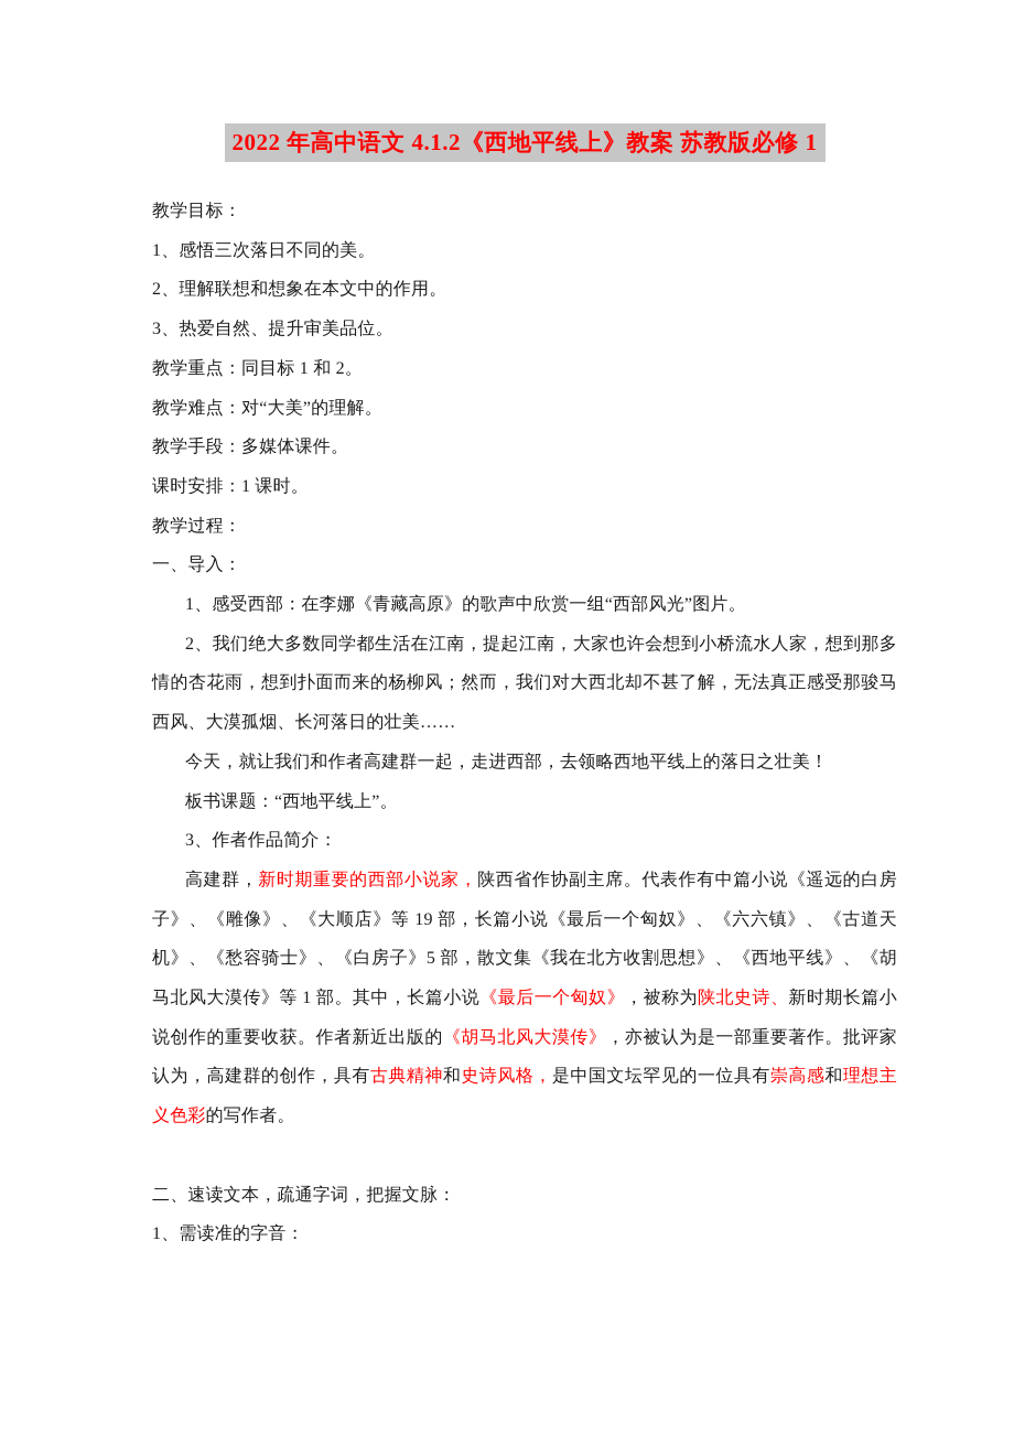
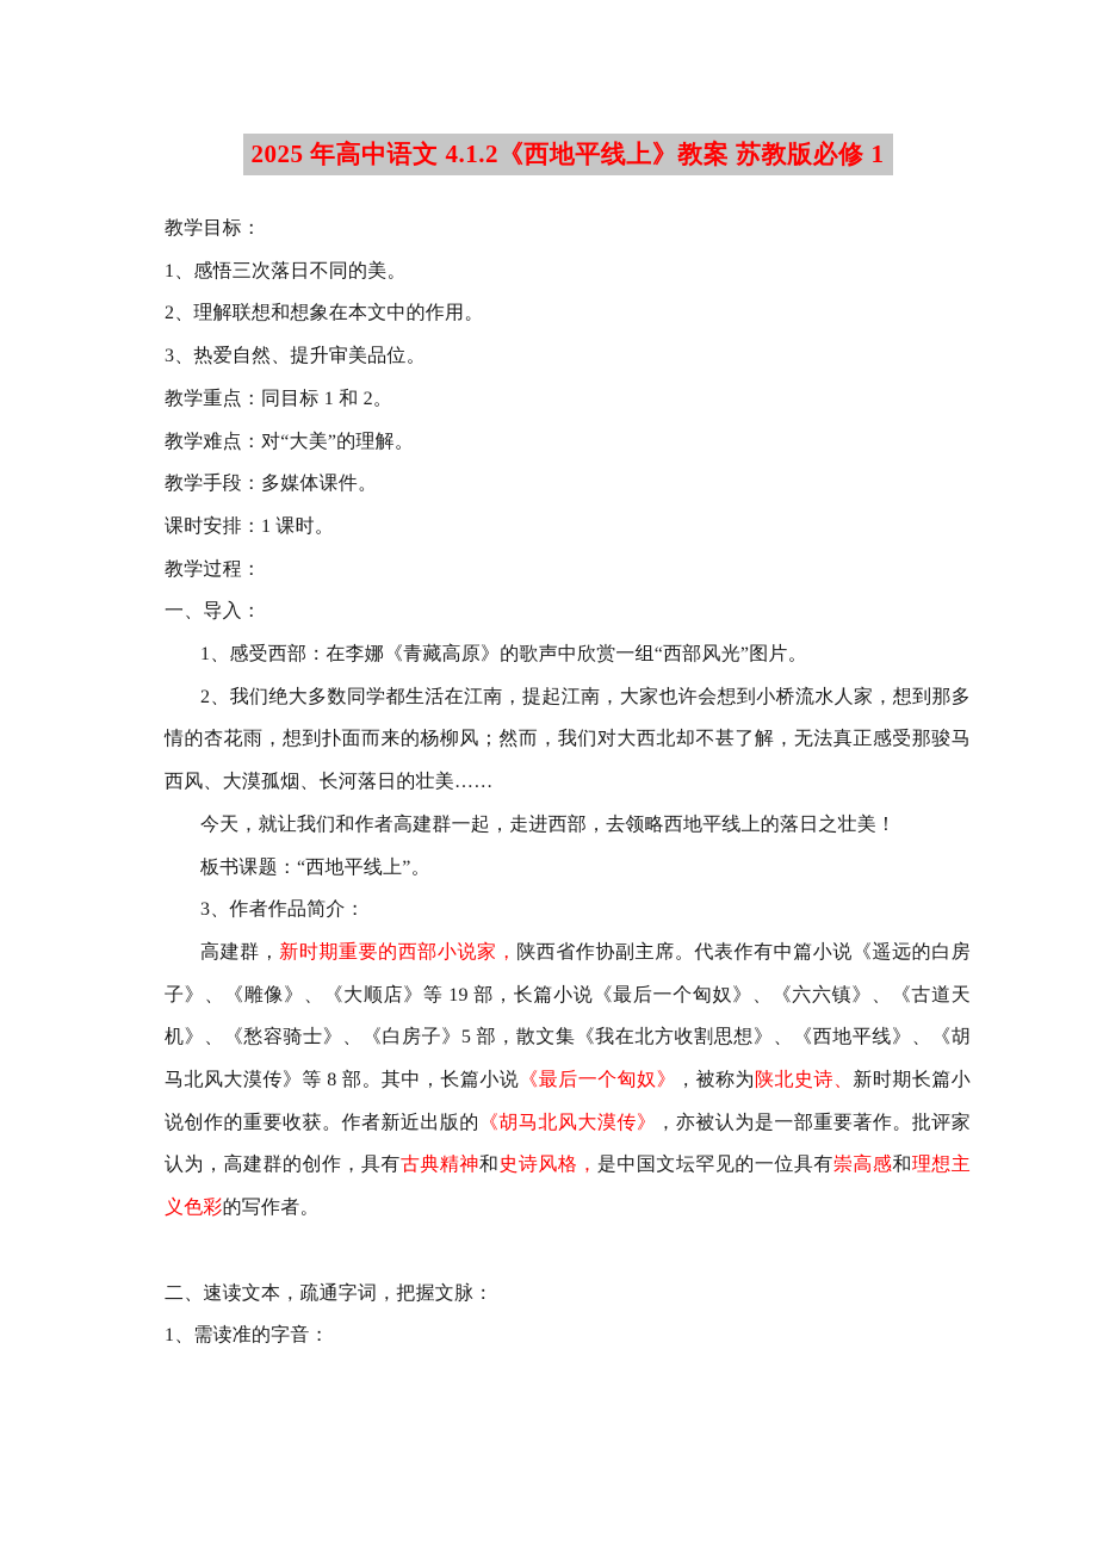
- 2022 年高中语文 4.1.2《西地平线上》教案 苏教版必修 1
+ 2025 年高中语文 4.1.2《西地平线上》教案 苏教版必修 1
  教学目标：
  1、感悟三次落日不同的美。
  2、理解联想和想象在本文中的作用。
  3、热爱自然、提升审美品位。
  教学重点：同目标 1 和 2。
  教学难点：对“大美”的理解。
  教学手段：多媒体课件。
  课时安排：1 课时。
  教学过程：
  一、导入：
  1、感受西部：在李娜《青藏高原》的歌声中欣赏一组“西部风光”图片。
  2、我们绝大多数同学都生活在江南，提起江南，大家也许会想到小桥流水人家，想到那多情的杏花雨，想到扑面而来的杨柳风；然而，我们对大西北却不甚了解，无法真正感受那骏马西风、大漠孤烟、长河落日的壮美……
  今天，就让我们和作者高建群一起，走进西部，去领略西地平线上的落日之壮美！
  板书课题：“西地平线上”。
  3、作者作品简介：
- 高建群，新时期重要的西部小说家，陕西省作协副主席。代表作有中篇小说《遥远的白房子》、《雕像》、《大顺店》等 19 部，长篇小说《最后一个匈奴》、《六六镇》、《古道天机》、《愁容骑士》、《白房子》5 部，散文集《我在北方收割思想》、《西地平线》、《胡马北风大漠传》等 1 部。其中，长篇小说《最后一个匈奴》，被称为陕北史诗、新时期长篇小说创作的重要收获。作者新近出版的《胡马北风大漠传》，亦被认为是一部重要著作。批评家认为，高建群的创作，具有古典精神和史诗风格，是中国文坛罕见的一位具有崇高感和理想主义色彩的写作者。
+ 高建群，新时期重要的西部小说家，陕西省作协副主席。代表作有中篇小说《遥远的白房子》、《雕像》、《大顺店》等 19 部，长篇小说《最后一个匈奴》、《六六镇》、《古道天机》、《愁容骑士》、《白房子》5 部，散文集《我在北方收割思想》、《西地平线》、《胡马北风大漠传》等 8 部。其中，长篇小说《最后一个匈奴》，被称为陕北史诗、新时期长篇小说创作的重要收获。作者新近出版的《胡马北风大漠传》，亦被认为是一部重要著作。批评家认为，高建群的创作，具有古典精神和史诗风格，是中国文坛罕见的一位具有崇高感和理想主义色彩的写作者。
  二、速读文本，疏通字词，把握文脉：
  1、需读准的字音：
